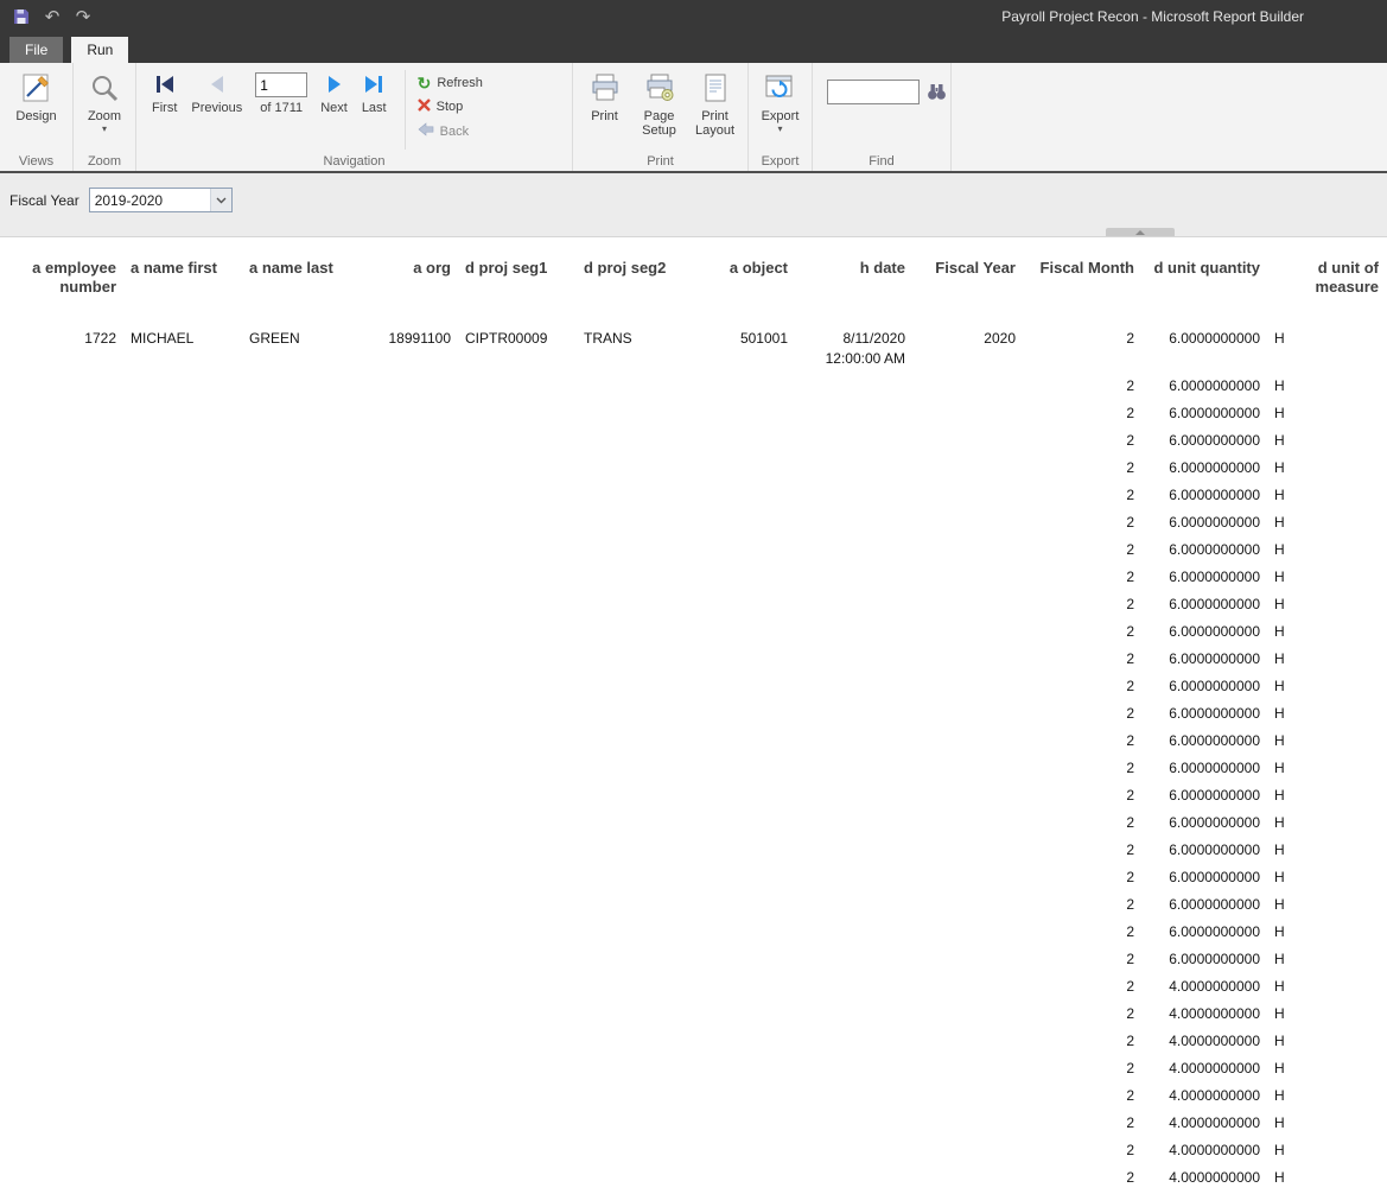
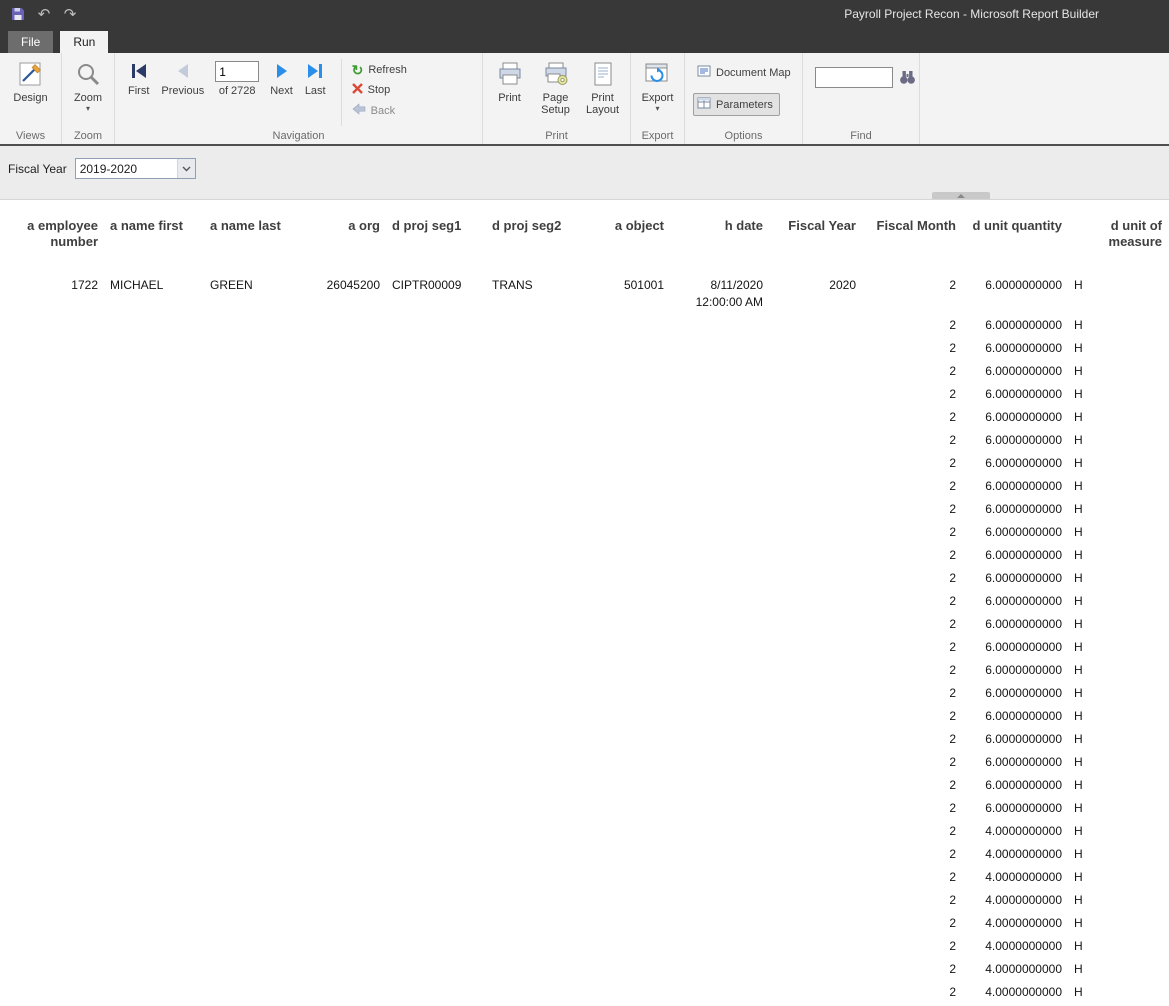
  ↶
  ↷
  Payroll Project Recon - Microsoft Report Builder
  File
  Run
  Design
  Views
  Zoom
  ▾
  Zoom
  First
  Previous
  1
- of 1711
+ of 2728
  Next
  Last
  ↻
  Refresh
  Stop
  Back
  Navigation
  Print
  Page Setup
  Print Layout
  Print
  Export
  ▾
  Export
+ Document Map
+ Parameters
+ Options
  Find
  Fiscal Year
  2019-2020
  a employee number	a name first	a name last	a org	d proj seg1	d proj seg2	a object	h date	Fiscal Year	Fiscal Month	d unit quantity	d unit of measure
- 1722	MICHAEL	GREEN	18991100	CIPTR00009	TRANS	501001	8/11/2020 12:00:00 AM	2020	2	6.0000000000	H
+ 1722	MICHAEL	GREEN	26045200	CIPTR00009	TRANS	501001	8/11/2020 12:00:00 AM	2020	2	6.0000000000	H
  									2	6.0000000000	H
  									2	6.0000000000	H
  									2	6.0000000000	H
  									2	6.0000000000	H
  									2	6.0000000000	H
  									2	6.0000000000	H
  									2	6.0000000000	H
  									2	6.0000000000	H
  									2	6.0000000000	H
  									2	6.0000000000	H
  									2	6.0000000000	H
  									2	6.0000000000	H
  									2	6.0000000000	H
  									2	6.0000000000	H
  									2	6.0000000000	H
  									2	6.0000000000	H
  									2	6.0000000000	H
  									2	6.0000000000	H
  									2	6.0000000000	H
  									2	6.0000000000	H
  									2	6.0000000000	H
  									2	6.0000000000	H
  									2	4.0000000000	H
  									2	4.0000000000	H
  									2	4.0000000000	H
  									2	4.0000000000	H
  									2	4.0000000000	H
  									2	4.0000000000	H
  									2	4.0000000000	H
  									2	4.0000000000	H
